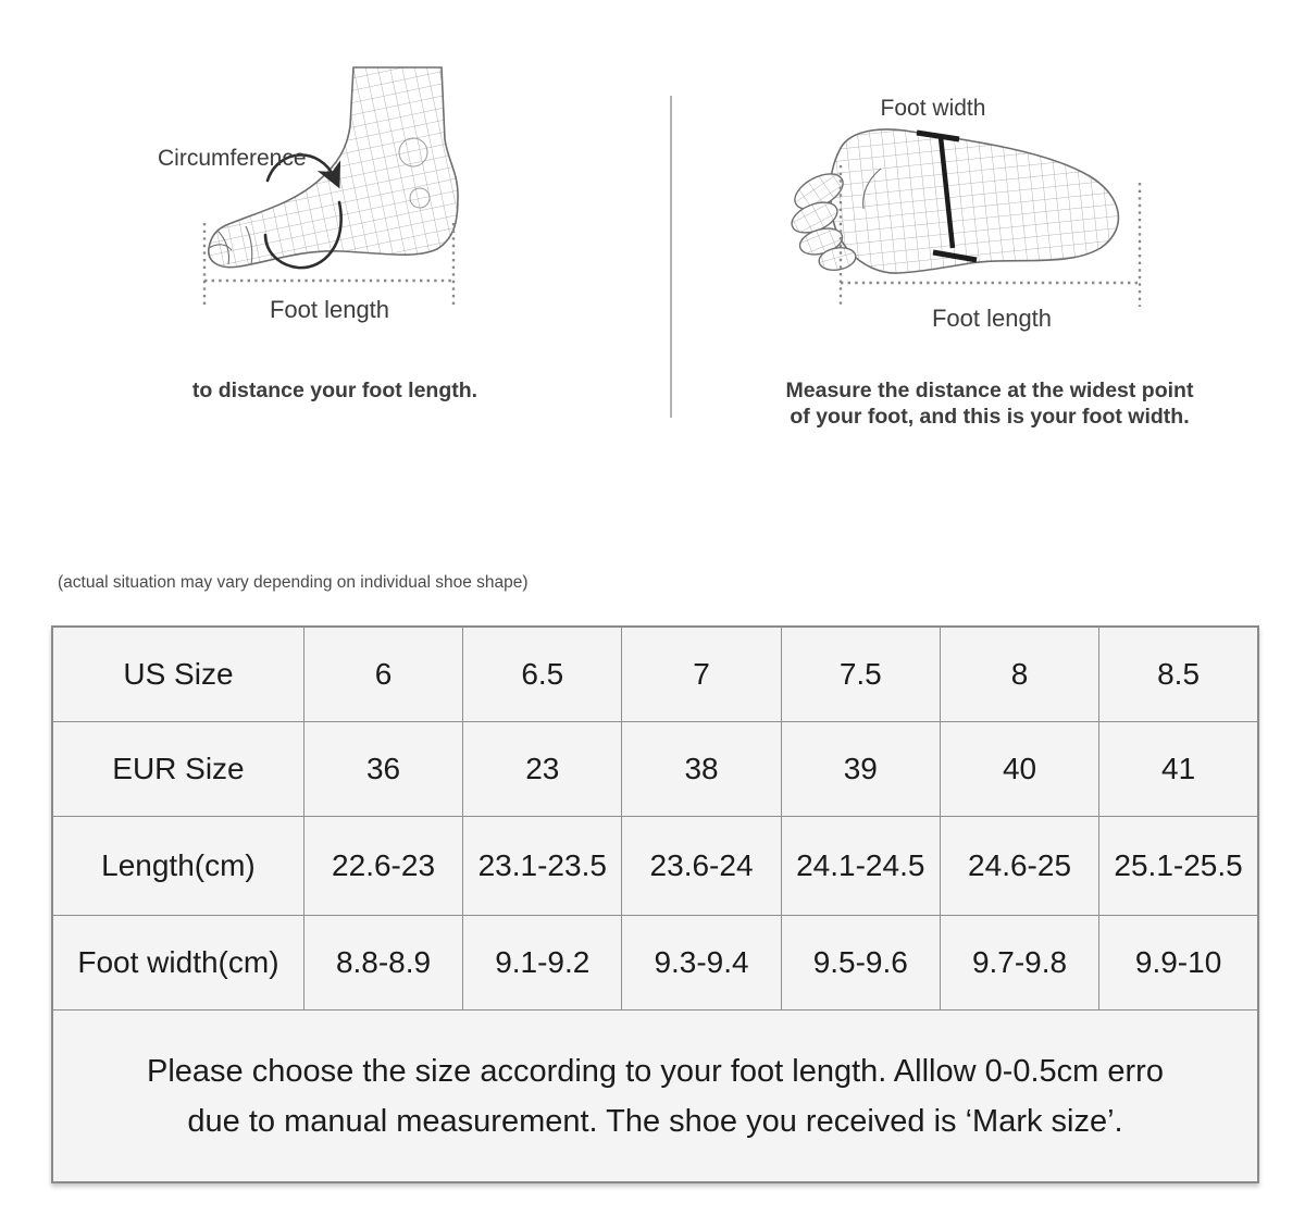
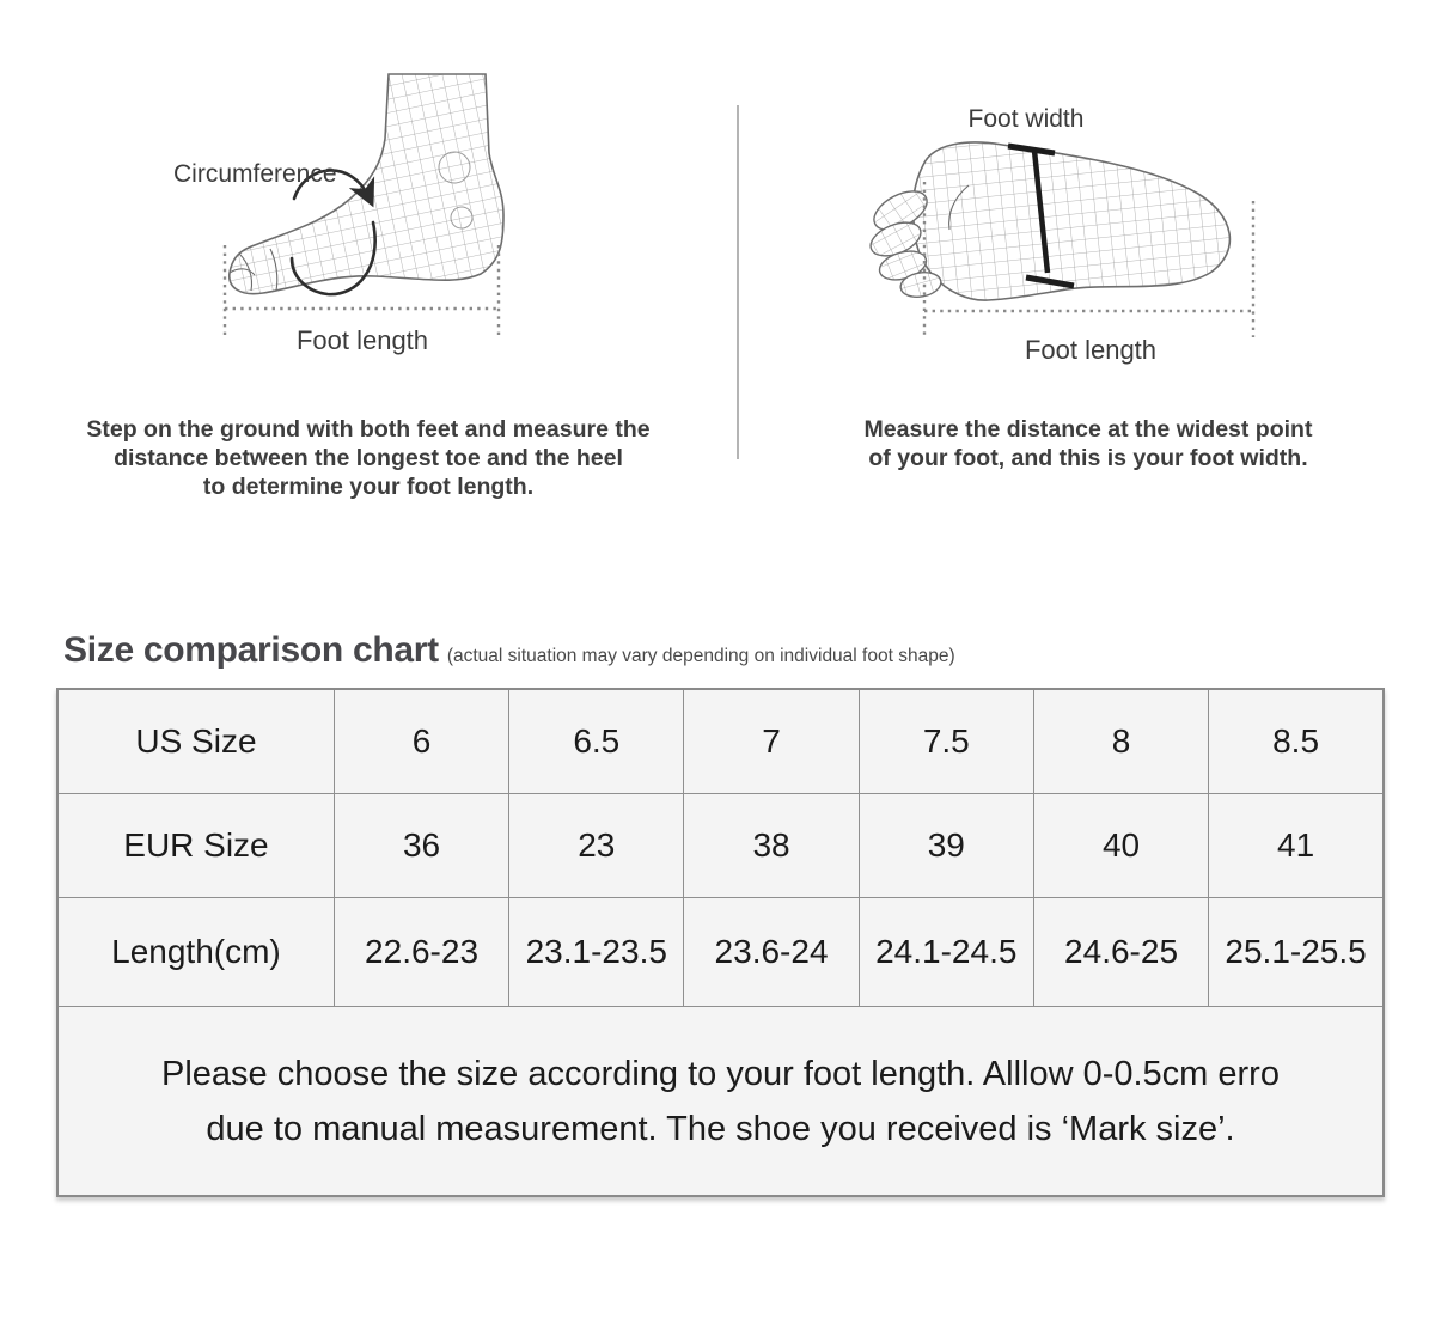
  Circumference
  Foot length
  Foot width
  Foot length
+ Step on the ground with both feet and measure the
+ distance between the longest toe and the heel
- to distance your foot length.
+ to determine your foot length.
  Measure the distance at the widest point
  of your foot, and this is your foot width.
+ Size comparison chart
- (actual situation may vary depending on individual shoe shape)
+ (actual situation may vary depending on individual foot shape)
  US Size	6	6.5	7	7.5	8	8.5
  EUR Size	36	23	38	39	40	41
  Length(cm)	22.6-23	23.1-23.5	23.6-24	24.1-24.5	24.6-25	25.1-25.5
- Foot width(cm)	8.8-8.9	9.1-9.2	9.3-9.4	9.5-9.6	9.7-9.8	9.9-10
  Please choose the size according to your foot length. Alllow 0-0.5cm erro due to manual measurement. The shoe you received is ‘Mark size’.
